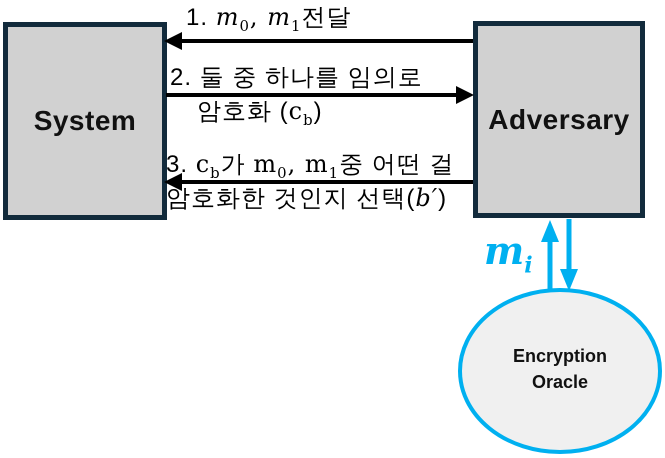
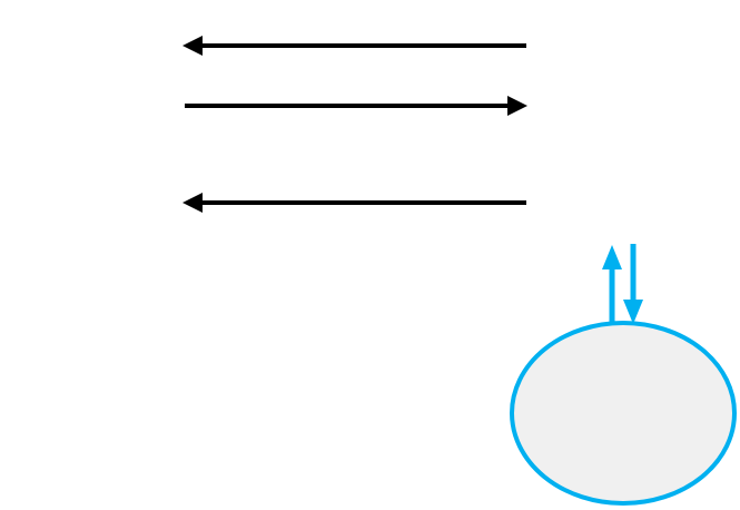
- System
- Adversary
- 1. m0, m1전달
- 2. 둘 중 하나를 임의로
- 암호화 (cb)
- 3. cb가 m0, m1중 어떤 걸
- 암호화한 것인지 선택(b′)
- mi
- Encryption
- Oracle
